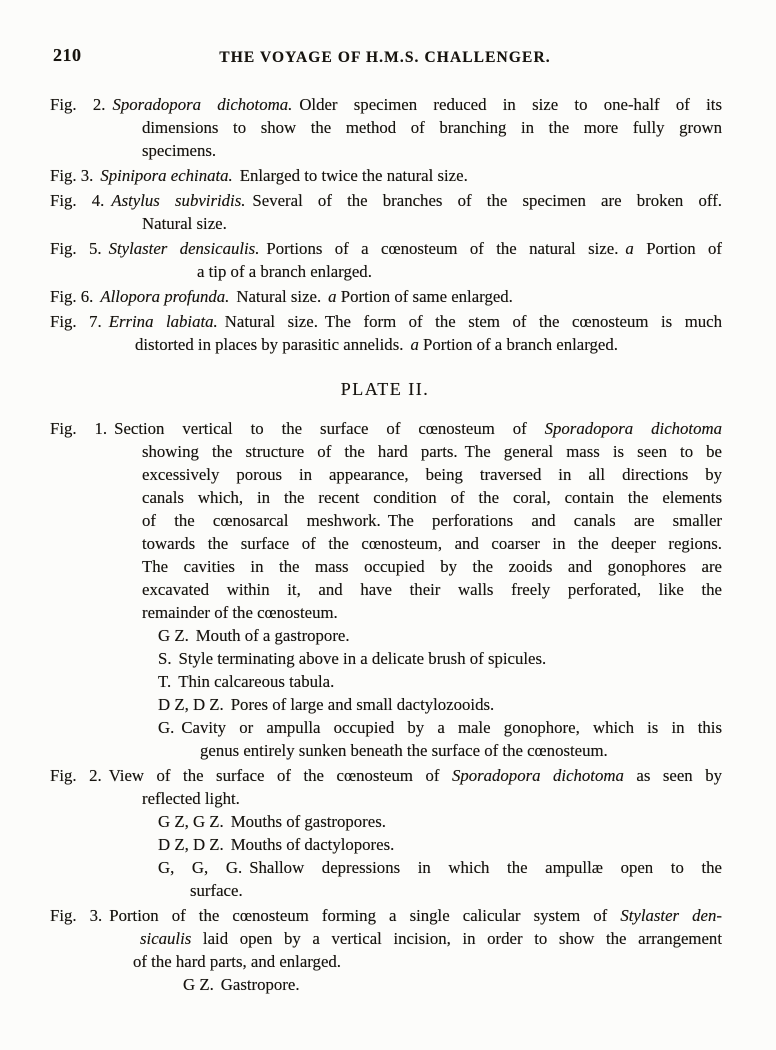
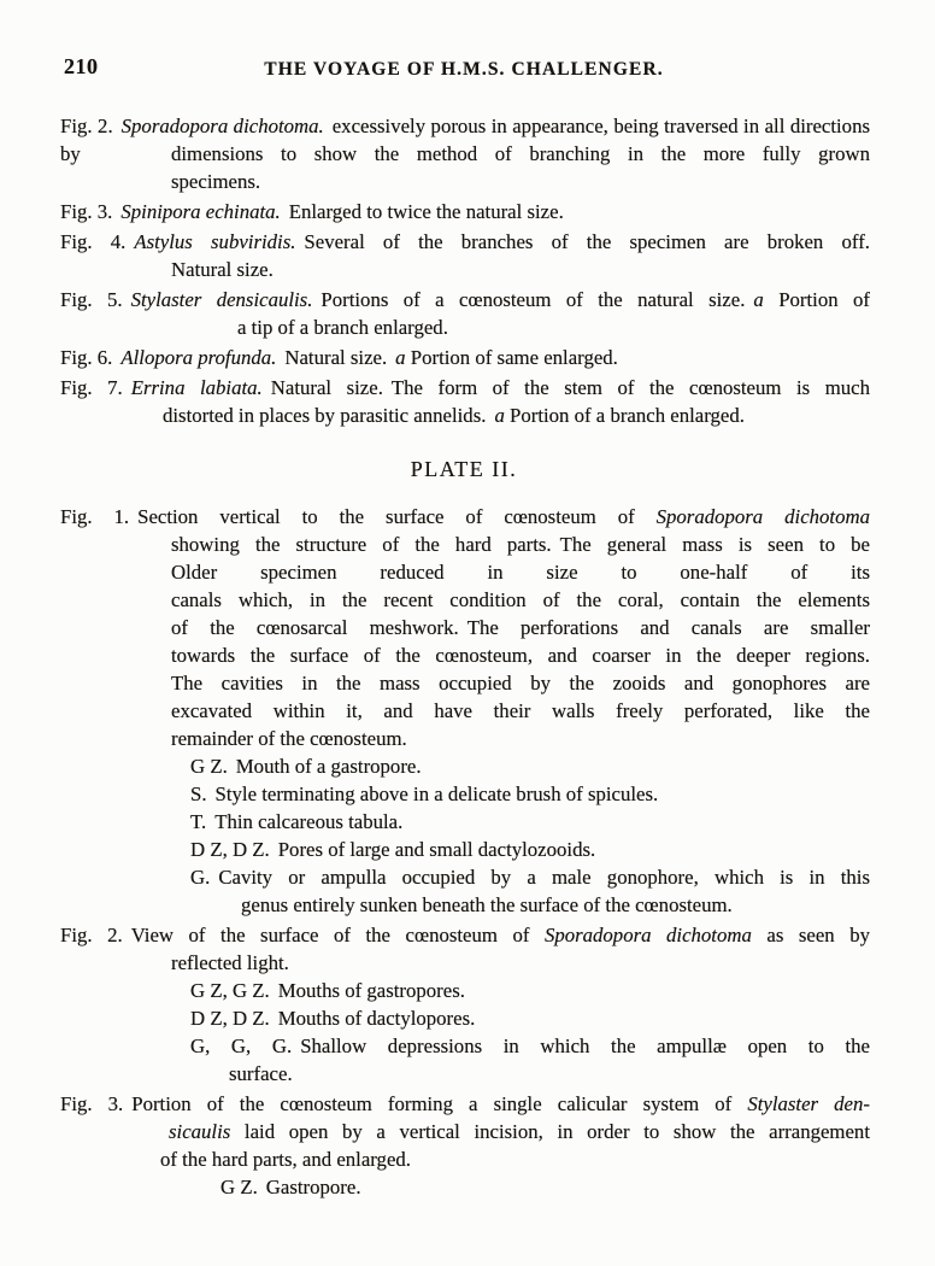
  210
  THE VOYAGE OF H.M.S. CHALLENGER.
- Fig. 2. Sporadopora dichotoma. Older specimen reduced in size to one-half of its
+ Fig. 2. Sporadopora dichotoma. excessively porous in appearance, being traversed in all directions by
  dimensions to show the method of branching in the more fully grown
  specimens.
  Fig. 3. Spinipora echinata. Enlarged to twice the natural size.
  Fig. 4. Astylus subviridis. Several of the branches of the specimen are broken off.
  Natural size.
  Fig. 5. Stylaster densicaulis. Portions of a cœnosteum of the natural size. a Portion of
  a tip of a branch enlarged.
  Fig. 6. Allopora profunda. Natural size. a Portion of same enlarged.
  Fig. 7. Errina labiata. Natural size. The form of the stem of the cœnosteum is much
  distorted in places by parasitic annelids. a Portion of a branch enlarged.
  PLATE II.
  Fig. 1. Section vertical to the surface of cœnosteum of Sporadopora dichotoma
  showing the structure of the hard parts. The general mass is seen to be
- excessively porous in appearance, being traversed in all directions by
+ Older specimen reduced in size to one-half of its
  canals which, in the recent condition of the coral, contain the elements
  of the cœnosarcal meshwork. The perforations and canals are smaller
  towards the surface of the cœnosteum, and coarser in the deeper regions.
  The cavities in the mass occupied by the zooids and gonophores are
  excavated within it, and have their walls freely perforated, like the
  remainder of the cœnosteum.
  G Z. Mouth of a gastropore.
  S. Style terminating above in a delicate brush of spicules.
  T. Thin calcareous tabula.
  D Z, D Z. Pores of large and small dactylozooids.
  G. Cavity or ampulla occupied by a male gonophore, which is in this
  genus entirely sunken beneath the surface of the cœnosteum.
  Fig. 2. View of the surface of the cœnosteum of Sporadopora dichotoma as seen by
  reflected light.
  G Z, G Z. Mouths of gastropores.
  D Z, D Z. Mouths of dactylopores.
  G, G, G. Shallow depressions in which the ampullæ open to the
  surface.
  Fig. 3. Portion of the cœnosteum forming a single calicular system of Stylaster den-
  sicaulis laid open by a vertical incision, in order to show the arrangement
  of the hard parts, and enlarged.
  G Z. Gastropore.
